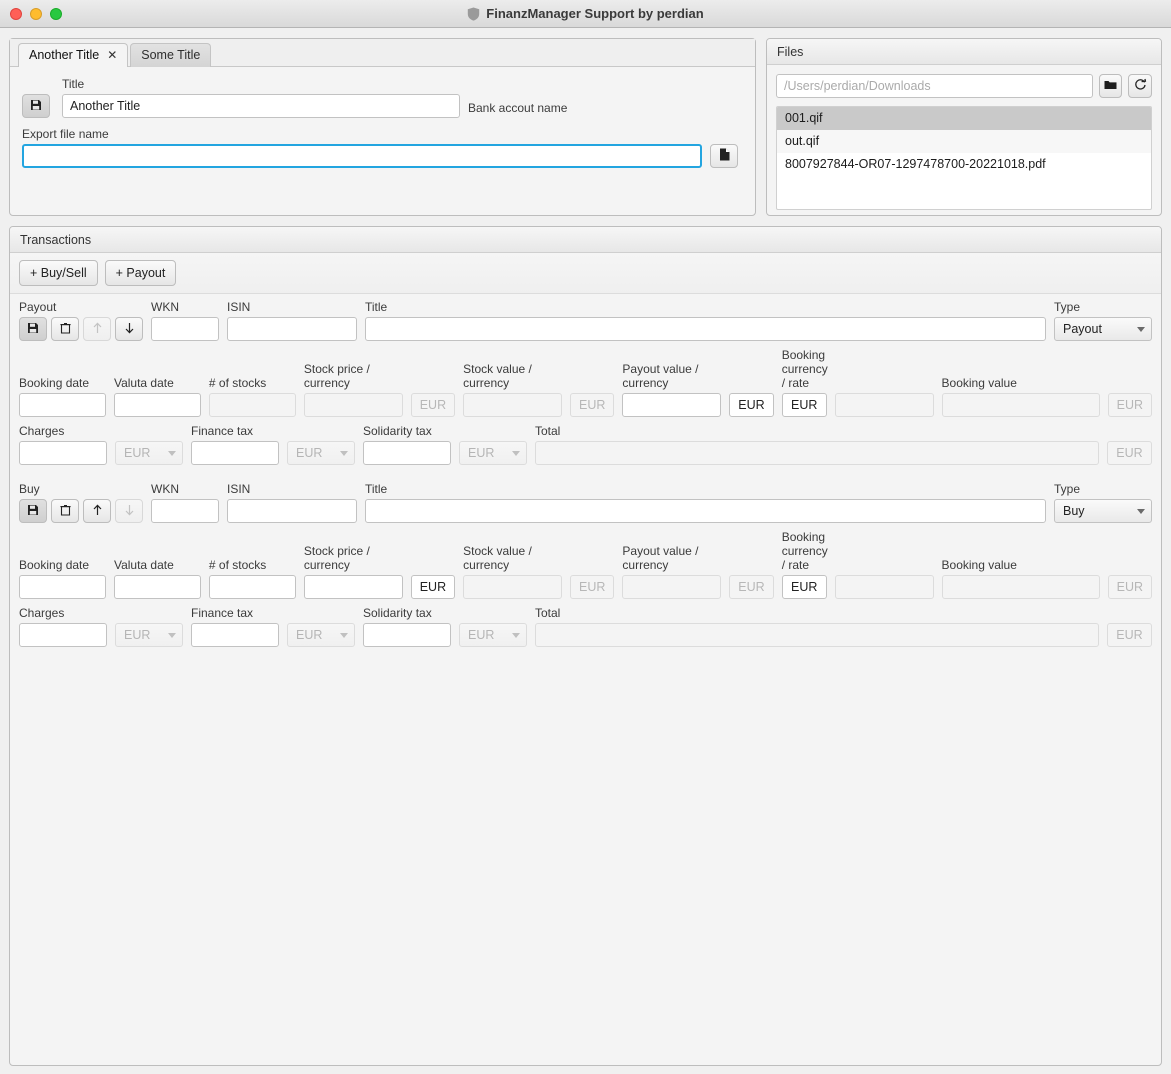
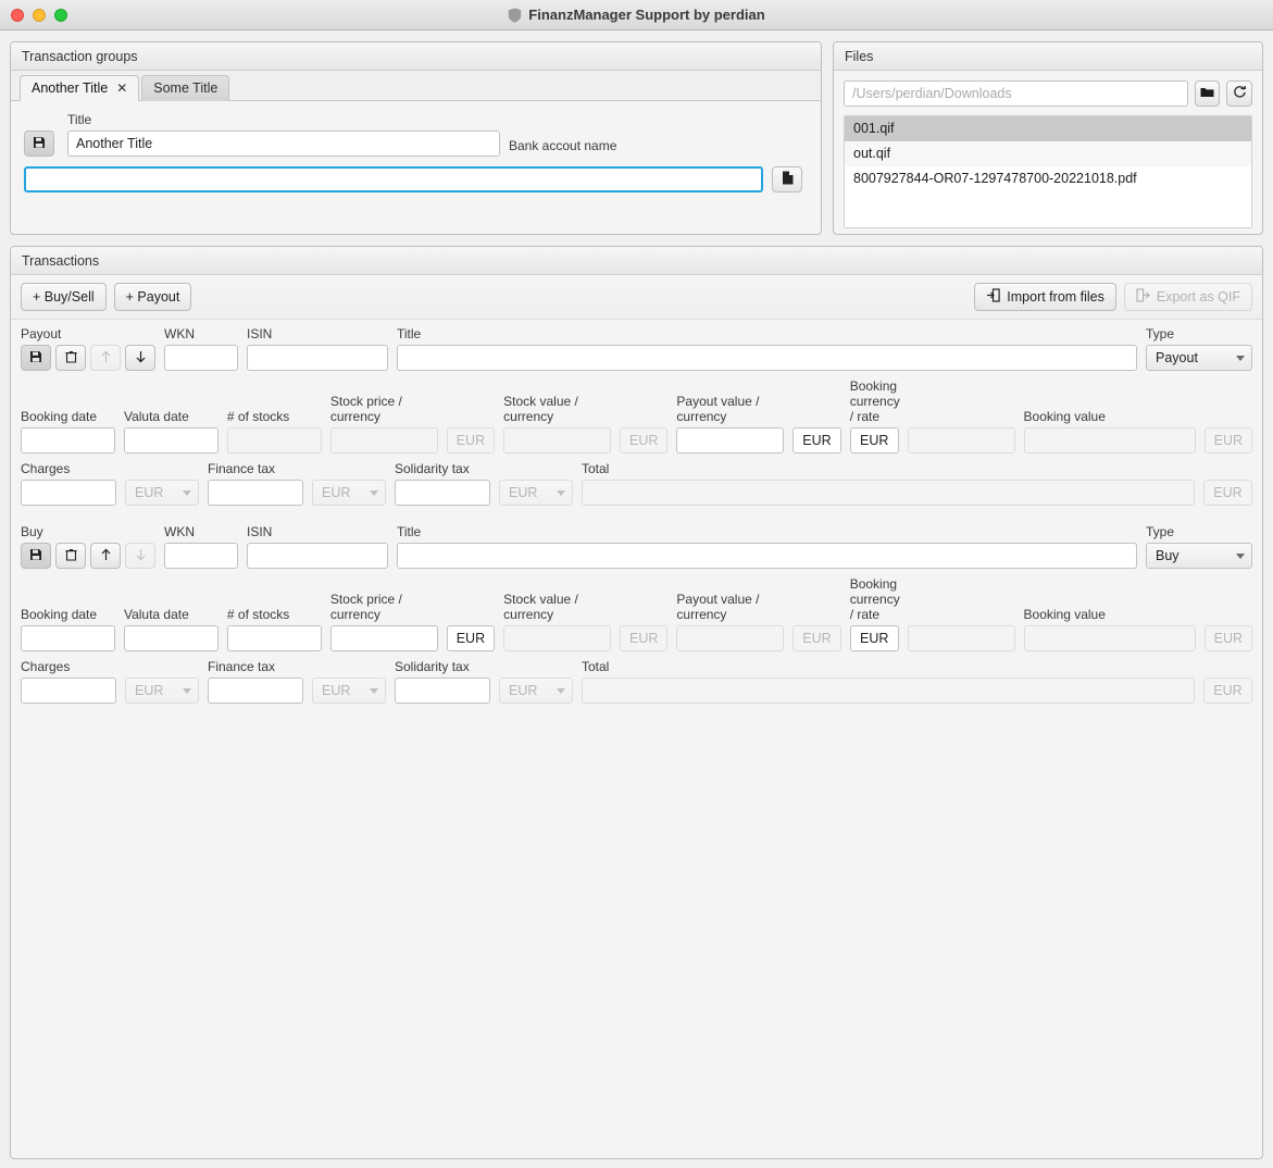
  FinanzManager Support by perdian
+ Transaction groups
  Another Title
  ✕
  Some Title
  Title
  Another Title
  Bank accout name
- Export file name
  Files
  /Users/perdian/Downloads
  001.qif
  out.qif
  8007927844-OR07-1297478700-20221018.pdf
  Transactions
  + Buy/Sell
  + Payout
+ Import from files
+ Export as QIF
  Payout
  WKN
  ISIN
  Title
  Type
  Payout
  Booking date
  Valuta date
  # of stocks
  Stock price / currency
  EUR
  Stock value / currency
  EUR
  Payout value / currency
  EUR
  Booking currency / rate
  EUR
  Booking value
  EUR
  Charges
  EUR
  Finance tax
  EUR
  Solidarity tax
  EUR
  Total
  EUR
  Buy
  WKN
  ISIN
  Title
  Type
  Buy
  Booking date
  Valuta date
  # of stocks
  Stock price / currency
  EUR
  Stock value / currency
  EUR
  Payout value / currency
  EUR
  Booking currency / rate
  EUR
  Booking value
  EUR
  Charges
  EUR
  Finance tax
  EUR
  Solidarity tax
  EUR
  Total
  EUR
